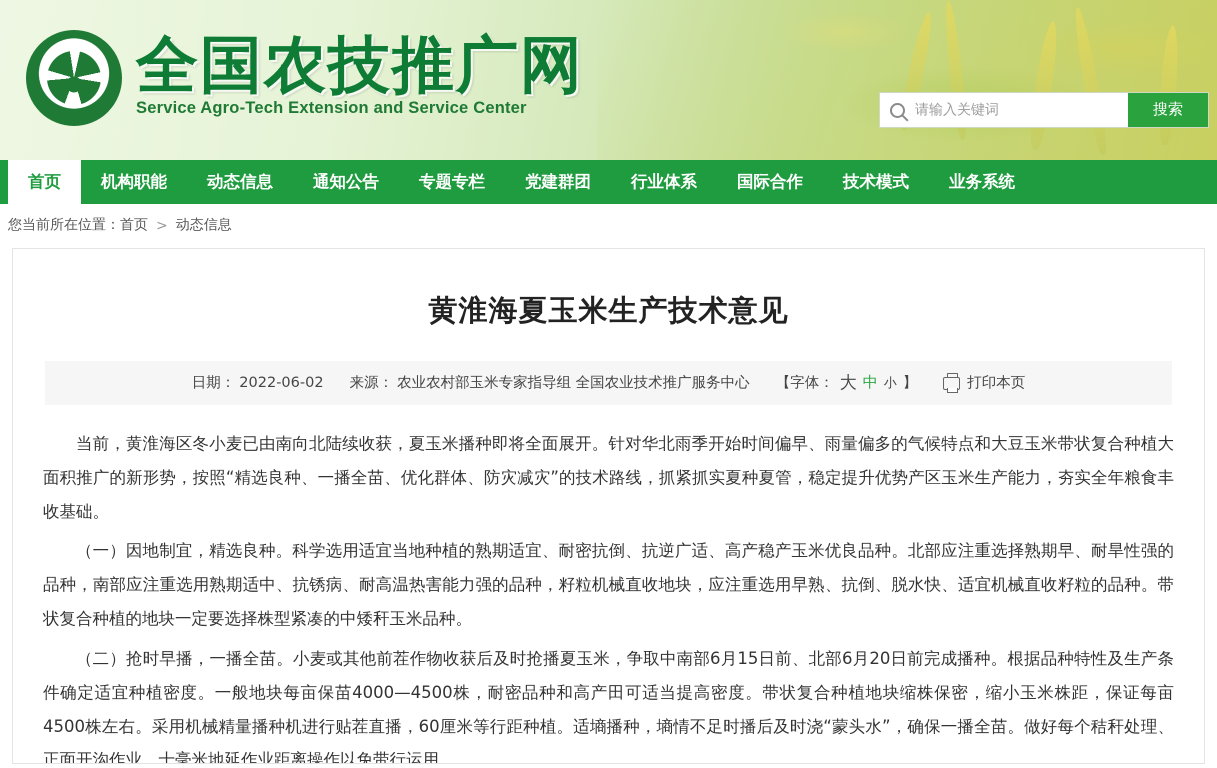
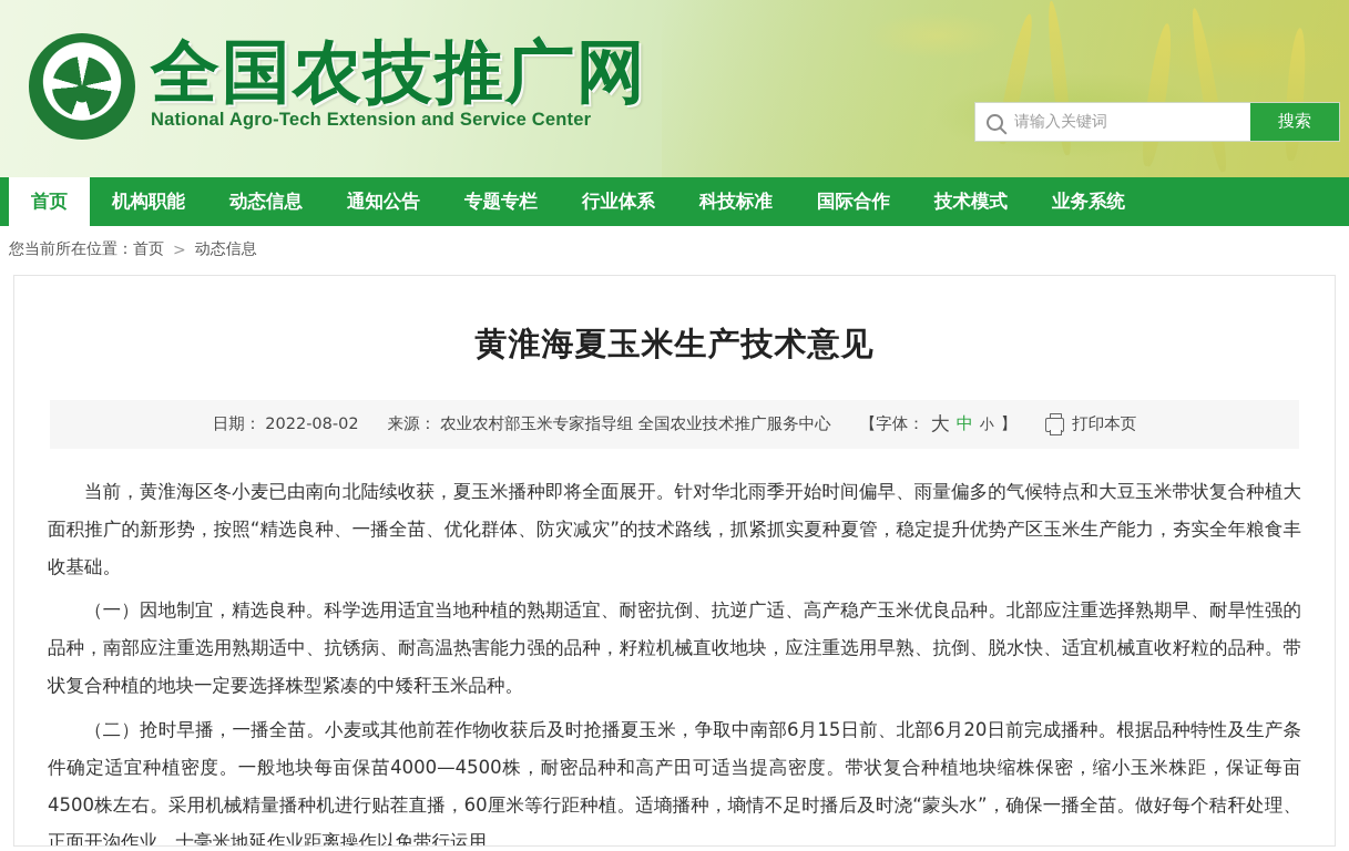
  全国农技推广网
- Service Agro-Tech Extension and Service Center
+ National Agro-Tech Extension and Service Center
  请输入关键词
  搜索
  首页
  机构职能
  动态信息
  通知公告
  专题专栏
- 党建群团
  行业体系
+ 科技标准
  国际合作
  技术模式
  业务系统
  您当前所在位置：
  首页
  >
  动态信息
  黄淮海夏玉米生产技术意见
  日期：
- 2022-06-02
+ 2022-08-02
  来源：
  农业农村部玉米专家指导组 全国农业技术推广服务中心
  【字体：
  大
  中
  小
  】
  打印本页
  当前，黄淮海区冬小麦已由南向北陆续收获，夏玉米播种即将全面展开。针对华北雨季开始时间偏早、雨量偏多的气候特点和大豆玉米带状复合种植大面积推广的新形势，按照“精选良种、一播全苗、优化群体、防灾减灾”的技术路线，抓紧抓实夏种夏管，稳定提升优势产区玉米生产能力，夯实全年粮食丰收基础。
  （一）因地制宜，精选良种。科学选用适宜当地种植的熟期适宜、耐密抗倒、抗逆广适、高产稳产玉米优良品种。北部应注重选择熟期早、耐旱性强的品种，南部应注重选用熟期适中、抗锈病、耐高温热害能力强的品种，籽粒机械直收地块，应注重选用早熟、抗倒、脱水快、适宜机械直收籽粒的品种。带状复合种植的地块一定要选择株型紧凑的中矮秆玉米品种。
  （二）抢时早播，一播全苗。小麦或其他前茬作物收获后及时抢播夏玉米，争取中南部6月15日前、北部6月20日前完成播种。根据品种特性及生产条件确定适宜种植密度。一般地块每亩保苗4000—4500株，耐密品种和高产田可适当提高密度。带状复合种植地块缩株保密，缩小玉米株距，保证每亩4500株左右。采用机械精量播种机进行贴茬直播，60厘米等行距种植。适墒播种，墒情不足时播后及时浇“蒙头水”，确保一播全苗。做好每个秸秆处理、正面开沟作业、十毫米地延作业距离操作以免带行运用。
